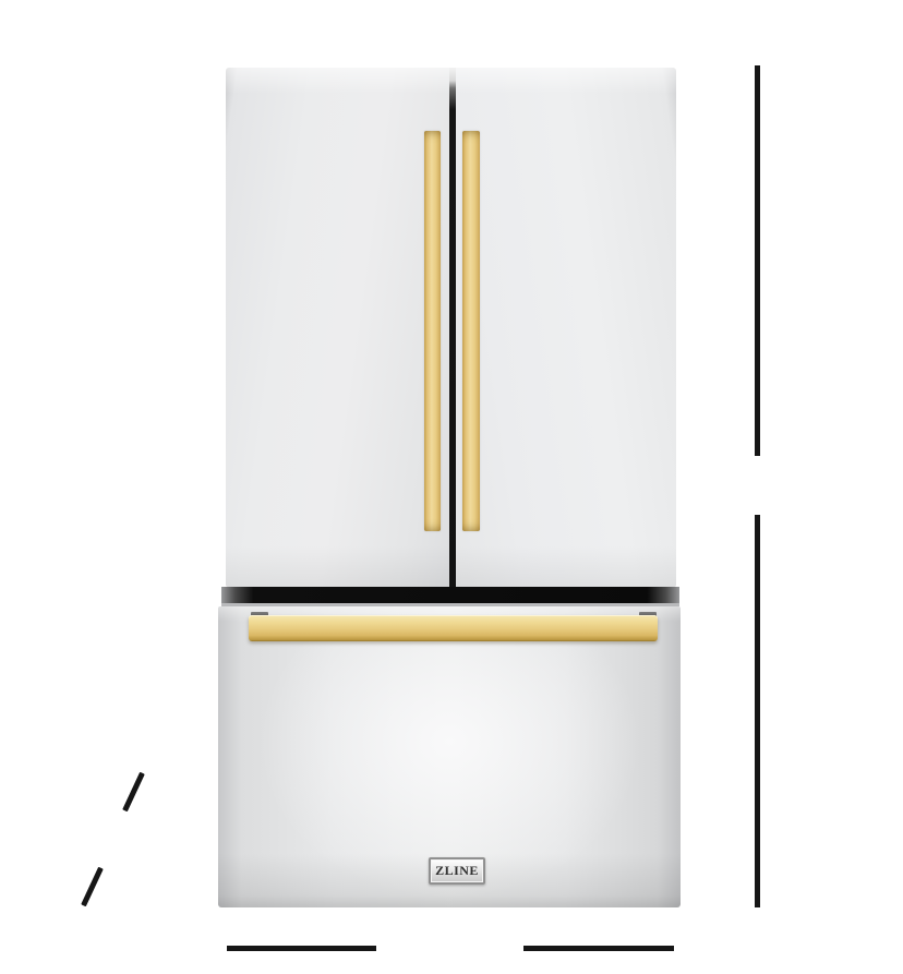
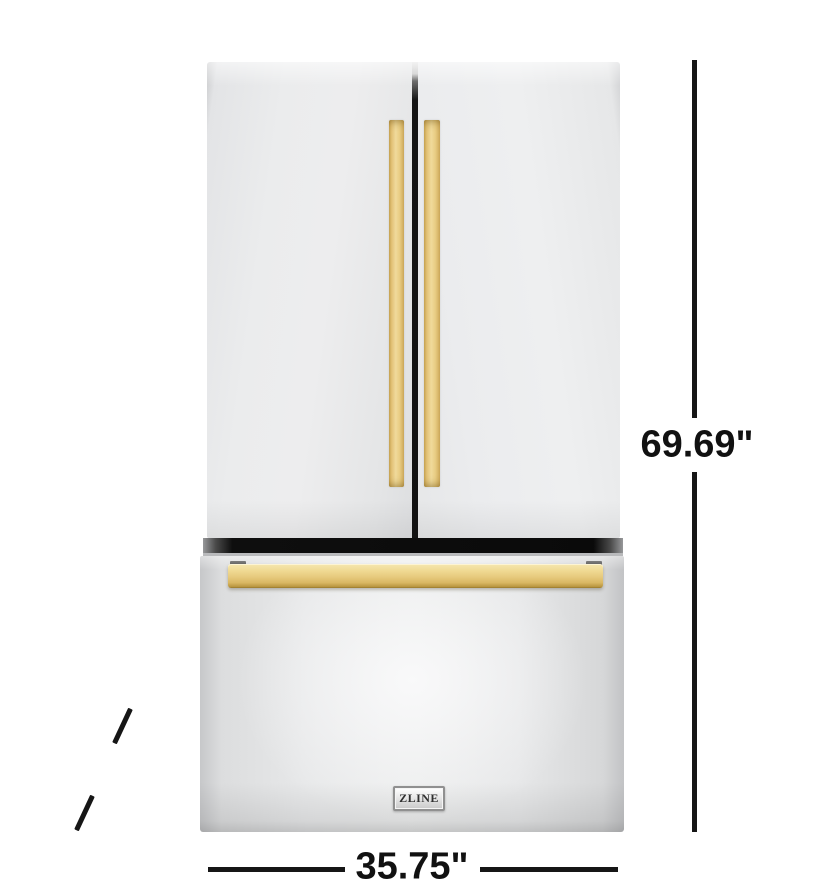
  ZLINE
+ 69.69"
+ 35.75"
